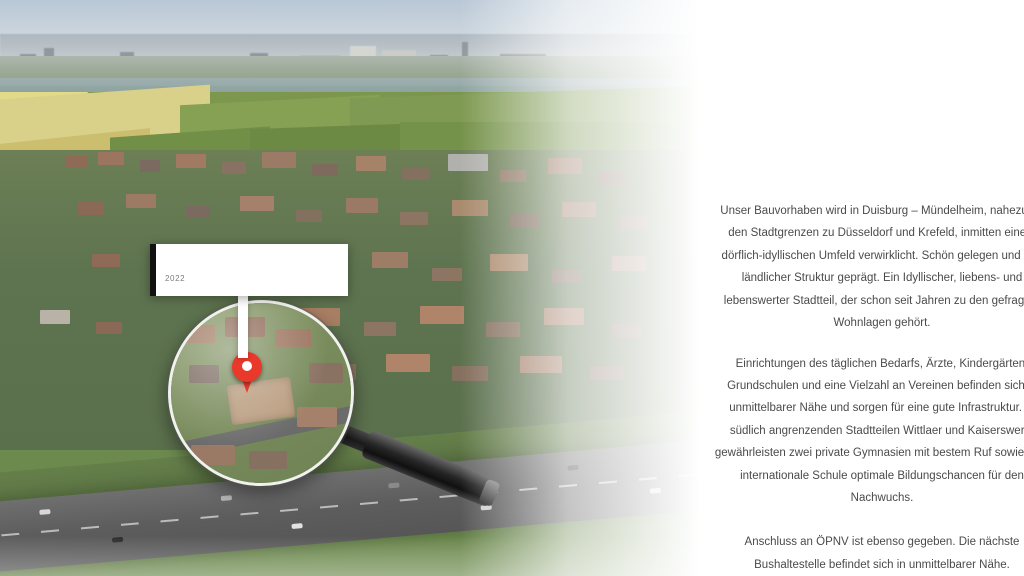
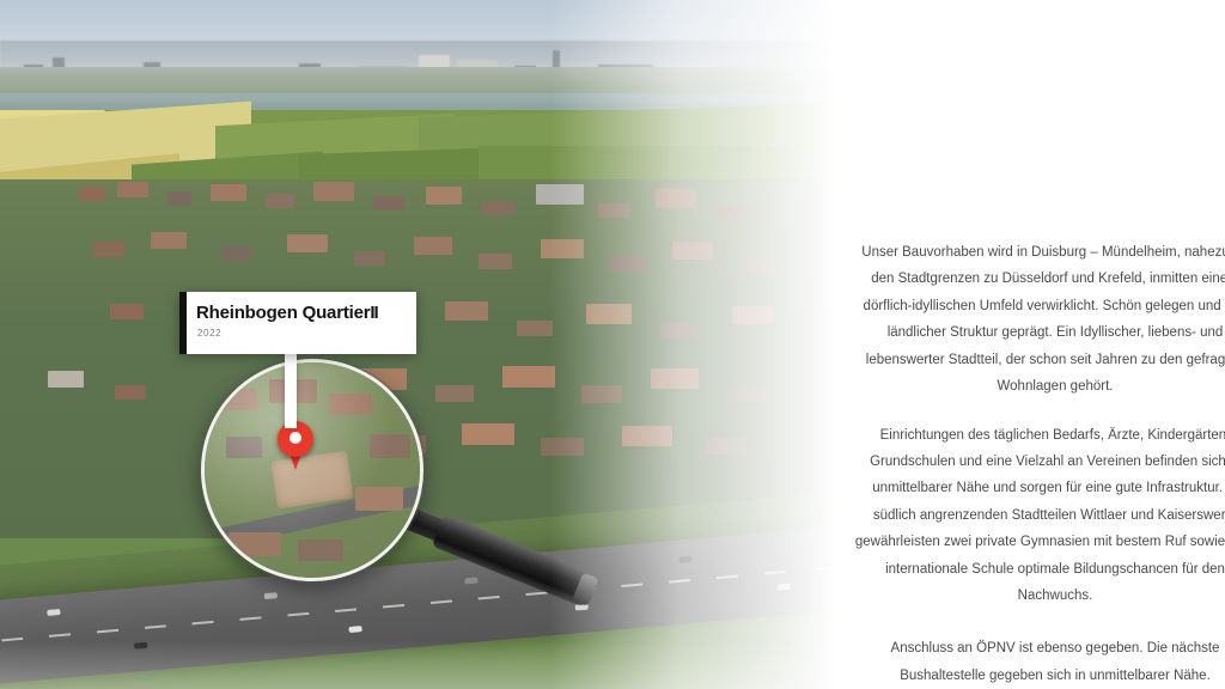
+ Rheinbogen QuartierII
  2022
  Unser Bauvorhaben wird in Duisburg – Mündelheim, nahez den Stadtgrenzen zu Düsseldorf und Krefeld, inmitten eine dörflich-idyllischen Umfeld verwirklicht. Schön gelegen und ländlicher Struktur geprägt. Ein Idyllischer, liebens- und lebenswerter Stadtteil, der schon seit Jahren zu den gefrag Wohnlagen gehört.
  Einrichtungen des täglichen Bedarfs, Ärzte, Kindergärten Grundschulen und eine Vielzahl an Vereinen befinden sich unmittelbarer Nähe und sorgen für eine gute Infrastruktur. südlich angrenzenden Stadtteilen Wittlaer und Kaiserswer gewährleisten zwei private Gymnasien mit bestem Ruf sowie internationale Schule optimale Bildungschancen für den Nachwuchs.
- Anschluss an ÖPNV ist ebenso gegeben. Die nächste Bushaltestelle befindet sich in unmittelbarer Nähe.
+ Anschluss an ÖPNV ist ebenso gegeben. Die nächste Bushaltestelle gegeben sich in unmittelbarer Nähe.
